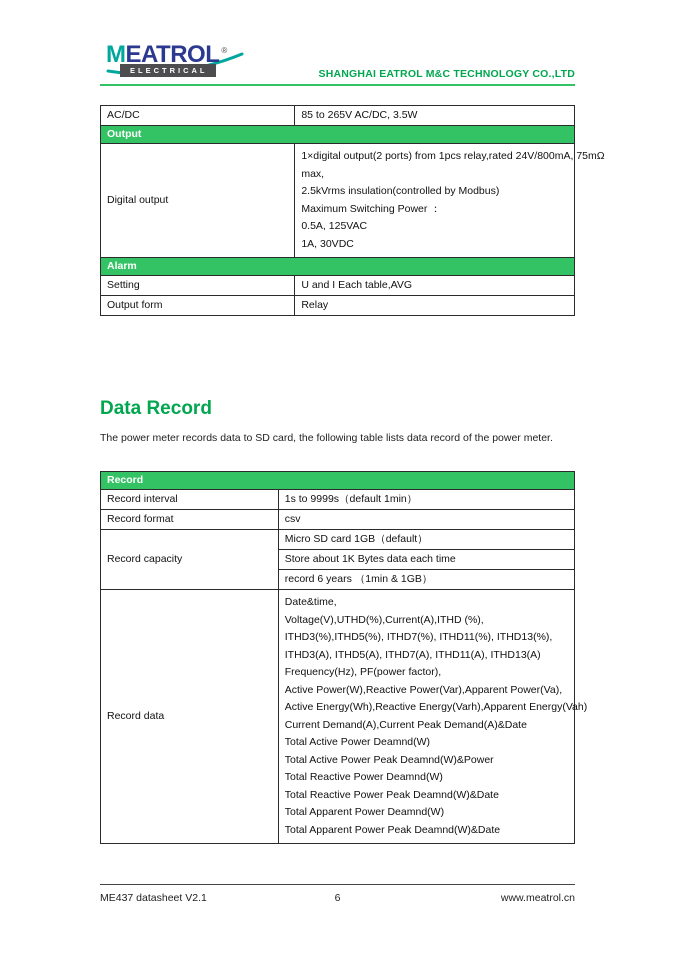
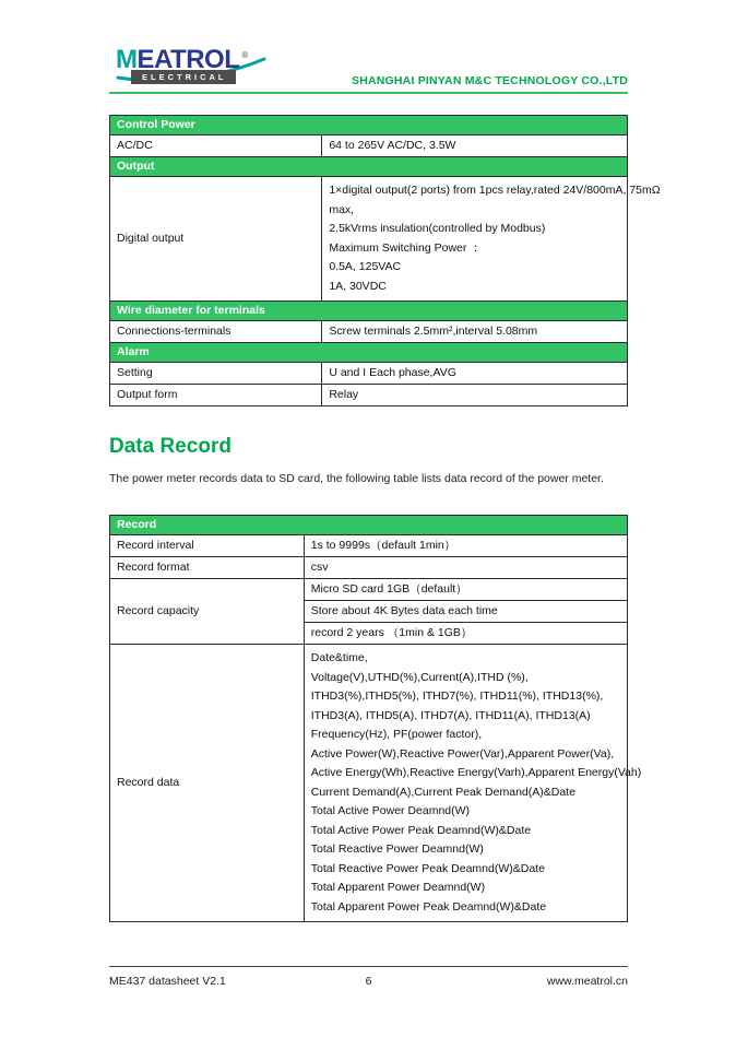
  MEATROL ®
  ELECTRICAL
- SHANGHAI EATROL M&C TECHNOLOGY CO.,LTD
+ SHANGHAI PINYAN M&C TECHNOLOGY CO.,LTD
+ Control Power
- AC/DC	85 to 265V AC/DC, 3.5W
+ AC/DC	64 to 265V AC/DC, 3.5W
  Output
  Digital output	1×digital output(2 ports) from 1pcs relay,rated 24V/800mA, 75mΩ max, 2.5kVrms insulation(controlled by Modbus) Maximum Switching Power ： 0.5A, 125VAC 1A, 30VDC
+ Wire diameter for terminals
+ Connections-terminals	Screw terminals 2.5mm²,interval 5.08mm
  Alarm
- Setting	U and I Each table,AVG
+ Setting	U and I Each phase,AVG
  Output form	Relay
  Data Record
  The power meter records data to SD card, the following table lists data record of the power meter.
  Record
  Record interval	1s to 9999s（default 1min）
  Record format	csv
  Record capacity	Micro SD card 1GB（default）
- Store about 1K Bytes data each time
+ Store about 4K Bytes data each time
- record 6 years （1min & 1GB）
+ record 2 years （1min & 1GB）
- Record data	Date&time, Voltage(V),UTHD(%),Current(A),ITHD (%), ITHD3(%),ITHD5(%), ITHD7(%), ITHD11(%), ITHD13(%), ITHD3(A), ITHD5(A), ITHD7(A), ITHD11(A), ITHD13(A) Frequency(Hz), PF(power factor), Active Power(W),Reactive Power(Var),Apparent Power(Va), Active Energy(Wh),Reactive Energy(Varh),Apparent Energy(Vah) Current Demand(A),Current Peak Demand(A)&Date Total Active Power Deamnd(W) Total Active Power Peak Deamnd(W)&Power Total Reactive Power Deamnd(W) Total Reactive Power Peak Deamnd(W)&Date Total Apparent Power Deamnd(W) Total Apparent Power Peak Deamnd(W)&Date
+ Record data	Date&time, Voltage(V),UTHD(%),Current(A),ITHD (%), ITHD3(%),ITHD5(%), ITHD7(%), ITHD11(%), ITHD13(%), ITHD3(A), ITHD5(A), ITHD7(A), ITHD11(A), ITHD13(A) Frequency(Hz), PF(power factor), Active Power(W),Reactive Power(Var),Apparent Power(Va), Active Energy(Wh),Reactive Energy(Varh),Apparent Energy(Vah) Current Demand(A),Current Peak Demand(A)&Date Total Active Power Deamnd(W) Total Active Power Peak Deamnd(W)&Date Total Reactive Power Deamnd(W) Total Reactive Power Peak Deamnd(W)&Date Total Apparent Power Deamnd(W) Total Apparent Power Peak Deamnd(W)&Date
  ME437 datasheet V2.1
  6
  www.meatrol.cn
